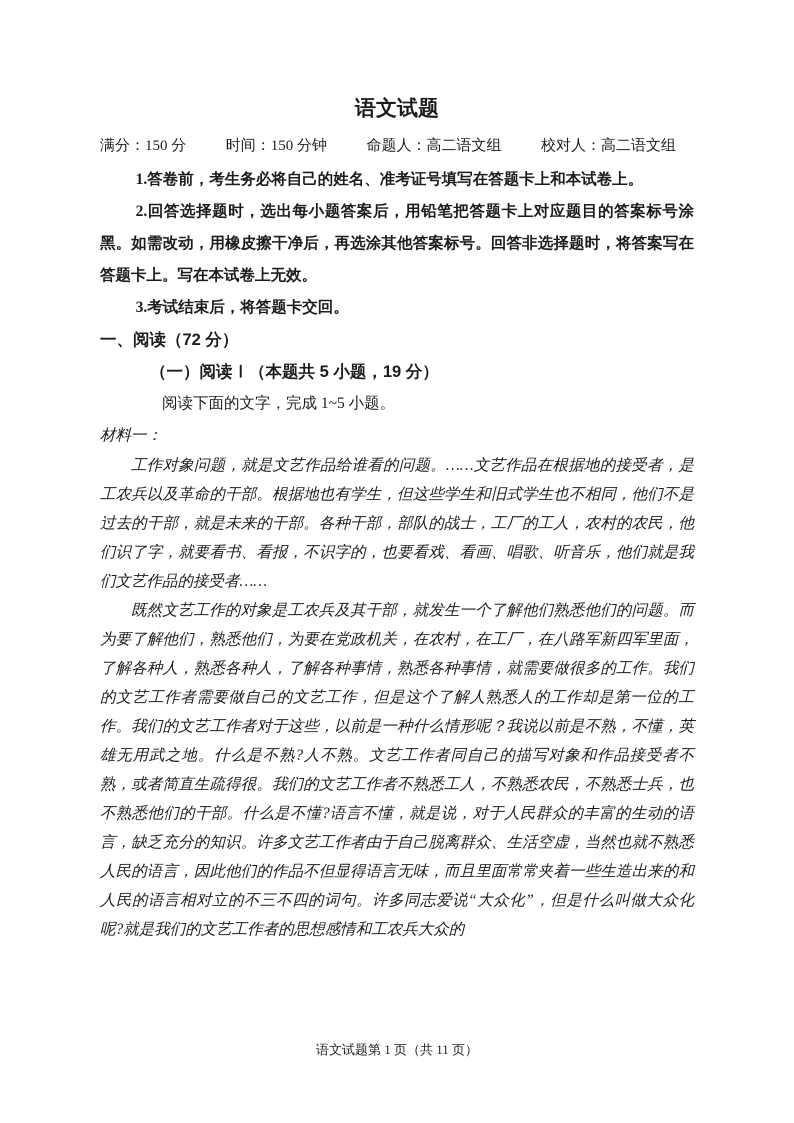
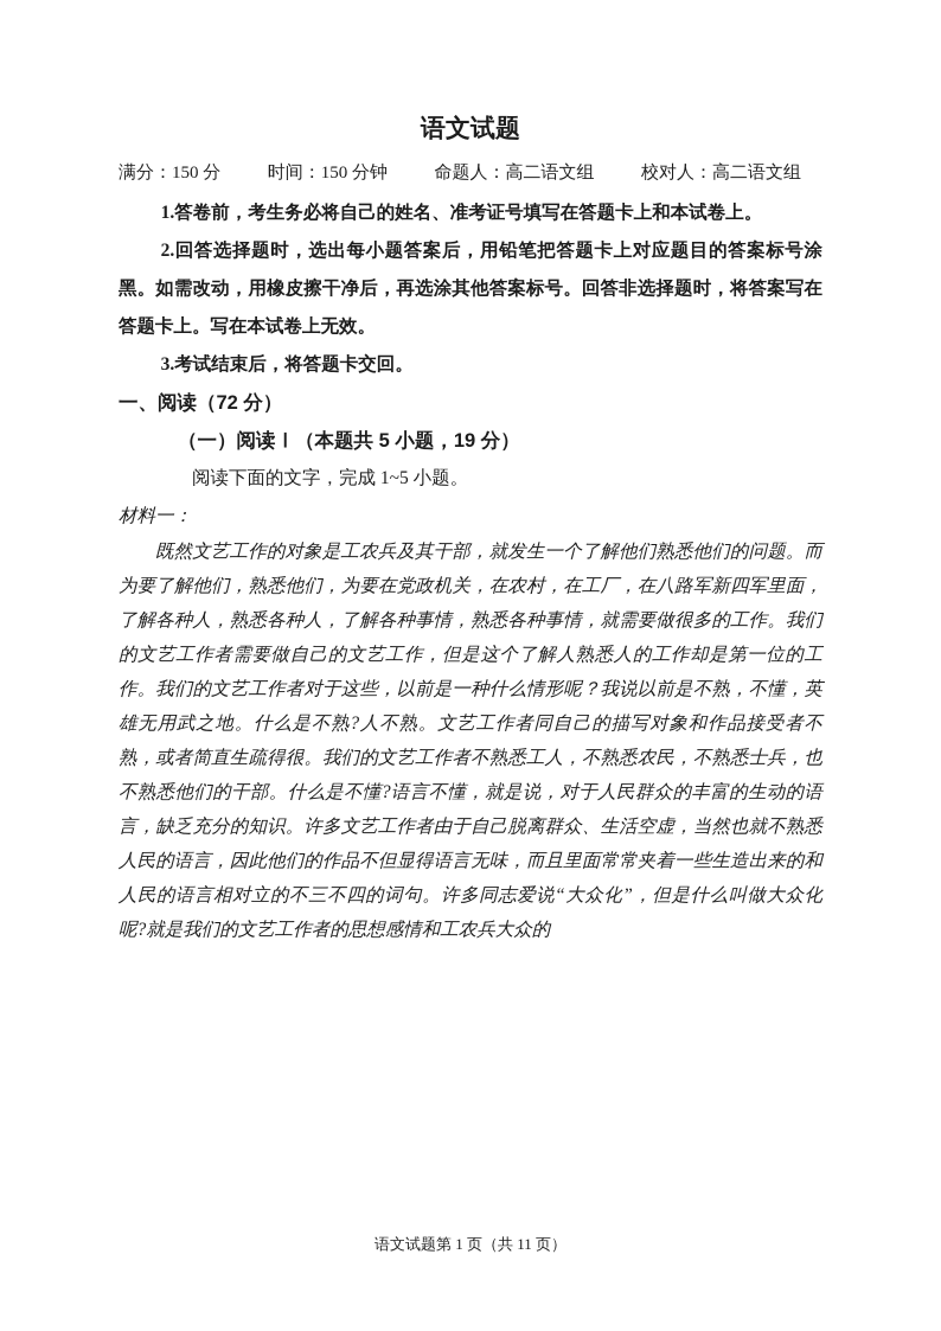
  语文试题
  满分：150 分
  时间：150 分钟
  命题人：高二语文组
  校对人：高二语文组
  1.答卷前，考生务必将自己的姓名、准考证号填写在答题卡上和本试卷上。
  2.回答选择题时，选出每小题答案后，用铅笔把答题卡上对应题目的答案标号涂黑。如需改动，用橡皮擦干净后，再选涂其他答案标号。回答非选择题时，将答案写在答题卡上。写在本试卷上无效。
  3.考试结束后，将答题卡交回。
  一、阅读（72 分）
  （一）阅读Ⅰ（本题共 5 小题，19 分）
  阅读下面的文字，完成 1~5 小题。
  材料一：
- 工作对象问题，就是文艺作品给谁看的问题。……文艺作品在根据地的接受者，是工农兵以及革命的干部。根据地也有学生，但这些学生和旧式学生也不相同，他们不是过去的干部，就是未来的干部。各种干部，部队的战士，工厂的工人，农村的农民，他们识了字，就要看书、看报，不识字的，也要看戏、看画、唱歌、听音乐，他们就是我们文艺作品的接受者……
  既然文艺工作的对象是工农兵及其干部，就发生一个了解他们熟悉他们的问题。而为要了解他们，熟悉他们，为要在党政机关，在农村，在工厂，在八路军新四军里面，了解各种人，熟悉各种人，了解各种事情，熟悉各种事情，就需要做很多的工作。我们的文艺工作者需要做自己的文艺工作，但是这个了解人熟悉人的工作却是第一位的工作。我们的文艺工作者对于这些，以前是一种什么情形呢？我说以前是不熟，不懂，英雄无用武之地。什么是不熟?人不熟。文艺工作者同自己的描写对象和作品接受者不熟，或者简直生疏得很。我们的文艺工作者不熟悉工人，不熟悉农民，不熟悉士兵，也不熟悉他们的干部。什么是不懂?语言不懂，就是说，对于人民群众的丰富的生动的语言，缺乏充分的知识。许多文艺工作者由于自己脱离群众、生活空虚，当然也就不熟悉人民的语言，因此他们的作品不但显得语言无味，而且里面常常夹着一些生造出来的和人民的语言相对立的不三不四的词句。许多同志爱说“大众化”，但是什么叫做大众化呢?就是我们的文艺工作者的思想感情和工农兵大众的
  语文试题第 1 页（共 11 页）
